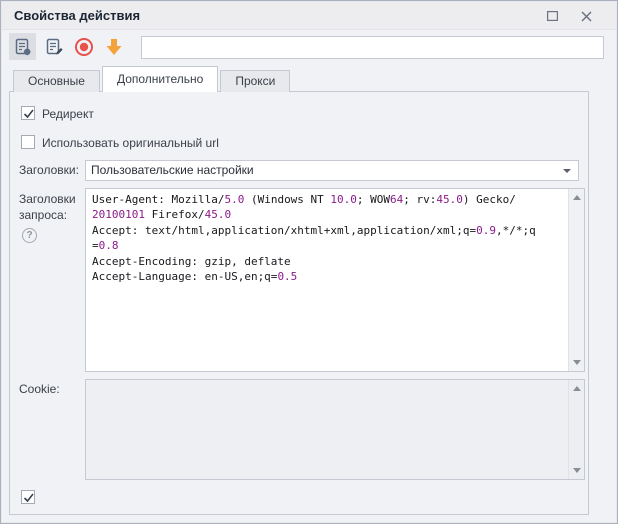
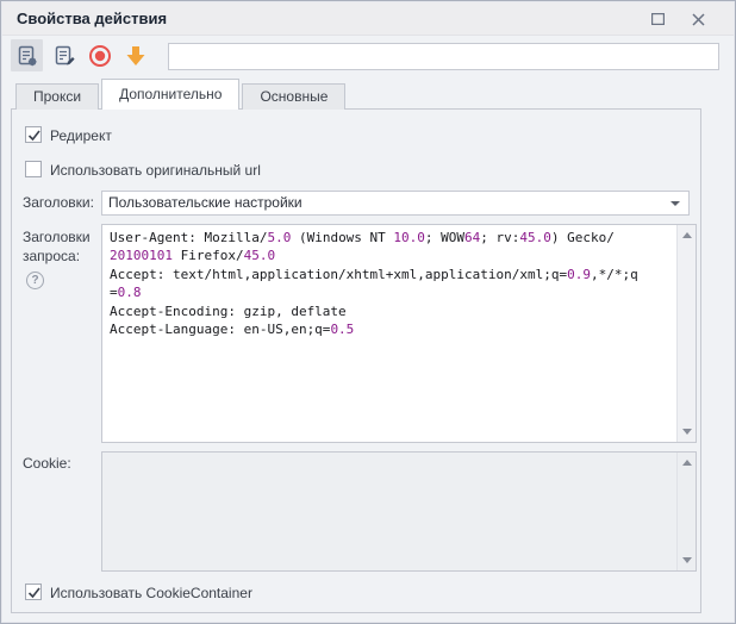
  Свойства действия
- Основные
+ Прокси
  Дополнительно
- Прокси
+ Основные
  Редирект
  Использовать оригинальный url
  Заголовки:
  Пользовательские настройки
  Заголовки запроса:
  ?
  User-Agent: Mozilla/5.0 (Windows NT 10.0; WOW64; rv:45.0) Gecko/
  20100101 Firefox/45.0
  Accept: text/html,application/xhtml+xml,application/xml;q=0.9,*/*;q
  =0.8
  Accept-Encoding: gzip, deflate
  Accept-Language: en-US,en;q=0.5
  Cookie:
+ Использовать CookieContainer
